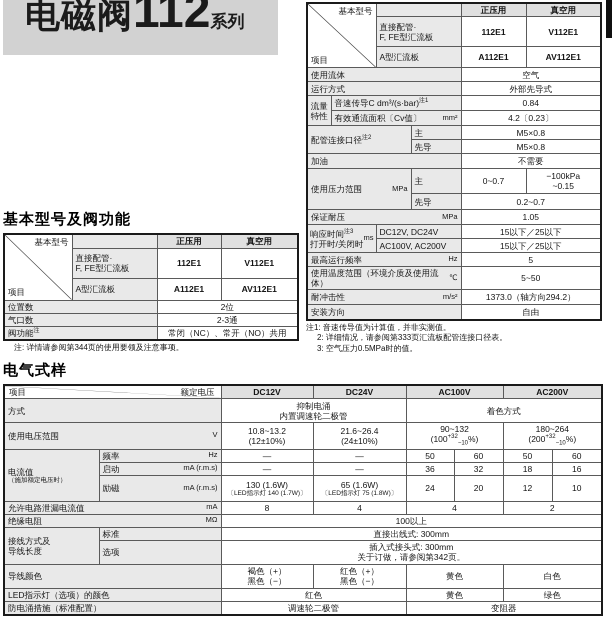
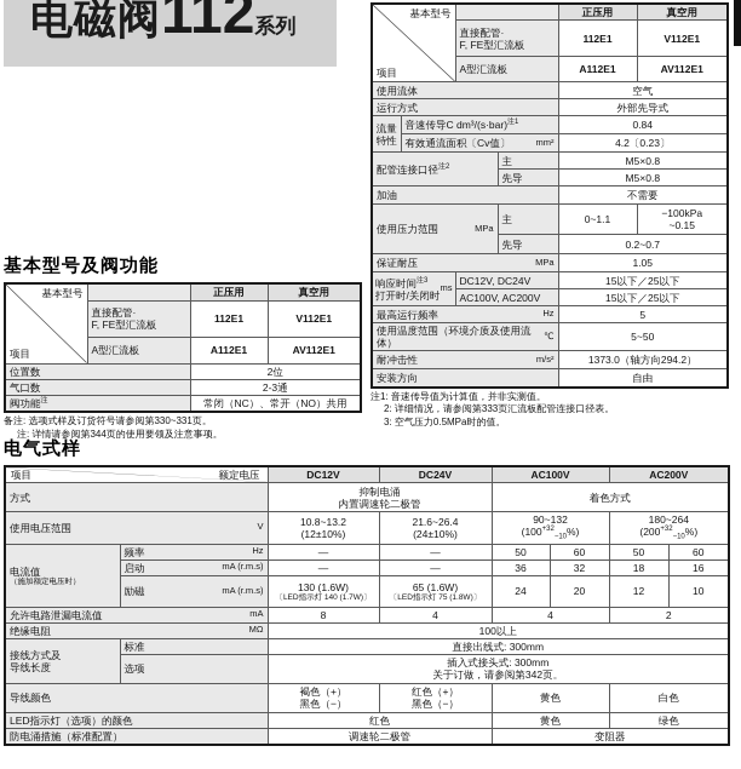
  电磁阀112系列
  基本型号 项目		正压用	真空用
  直接配管·F, FE型汇流板	112E1	V112E1
  A型汇流板	A112E1	AV112E1
  使用流体	空气
  运行方式	外部先导式
  流量特性	音速传导C dm³/(s·bar)	0.84
  有效通流面积〔Cv值〕 mm²	4.2〔0.23〕
  配管连接口径	主	M5×0.8
  先导	M5×0.8
  加油	不需要
- 使用压力范围 MPa	主	0~0.7	−100kPa~0.15
+ 使用压力范围 MPa	主	0~1.1	−100kPa~0.15
  先导	0.2~0.7
  保证耐压 MPa	1.05
  响应时间打开时/关闭时 ms	DC12V, DC24V	15以下／25以下
  AC100V, AC200V	15以下／25以下
  最高运行频率 Hz	5
  使用温度范围（环境介质及使用流体）℃	5~50
  耐冲击性 m/s²	1373.0（轴方向294.2）
  安装方向	自由
  注1: 音速传导值为计算值，并非实测值。
  2: 详细情况，请参阅第333页汇流板配管连接口径表。
  3: 空气压力0.5MPa时的值。
  基本型号及阀功能
  基本型号 项目		正压用	真空用
  直接配管·F, FE型汇流板	112E1	V112E1
  A型汇流板	A112E1	AV112E1
  位置数	2位
  气口数	2-3通
  阀功能	常闭（NC）、常开（NO）共用
+ 备注: 选项式样及订货符号请参阅第330~331页。
  注: 详情请参阅第344页的使用要领及注意事项。
  电气式样
  项目 额定电压	DC12V	DC24V	AC100V	AC200V
  方式	抑制电涌内置调速轮二极管	着色方式
  使用电压范围 V	10.8~13.2(12±10%)	21.6~26.4(24±10%)	90~132 (100 %)	180~264 (200 %)
  启动 mA (r.m.s)	—	—	36	32	18	16
  允许电路泄漏电流值 mA	8	4	4	2
  绝缘电阻 MΩ	100以上
  接线方式及导线长度	标准	直接出线式: 300mm
  选项	插入式接头式: 300mm关于订做，请参阅第342页。
  导线颜色	褐色（+）黑色（−）	红色（+）黑色（−）	黄色	白色
  LED指示灯（选项）的颜色	红色	黄色	绿色
  防电涌措施（标准配置）	调速轮二极管	变阻器
